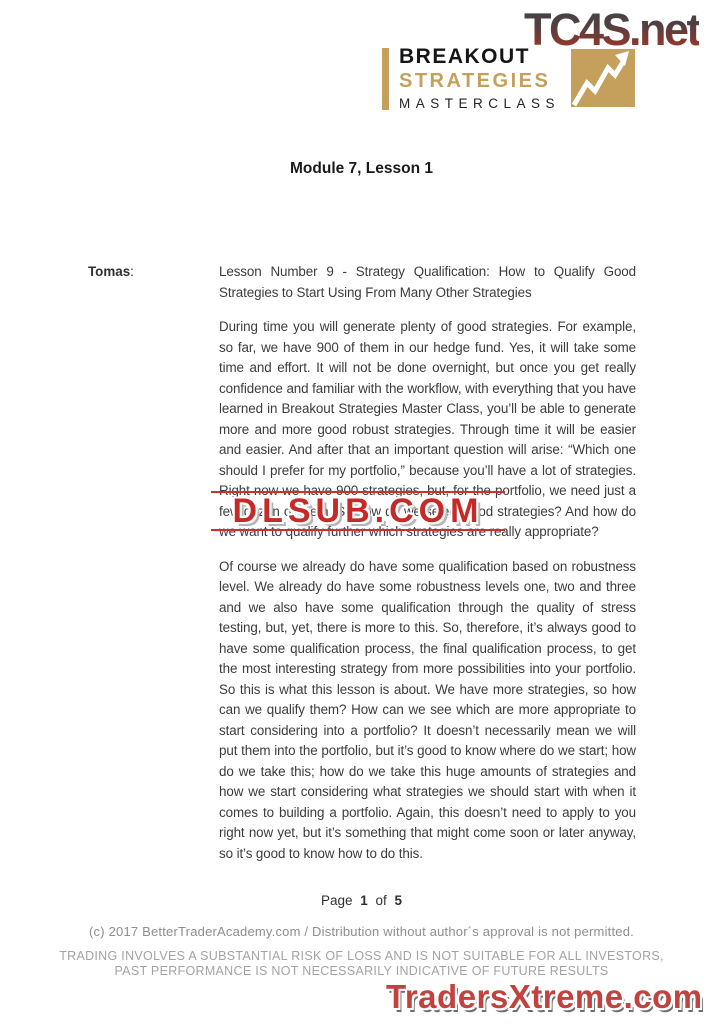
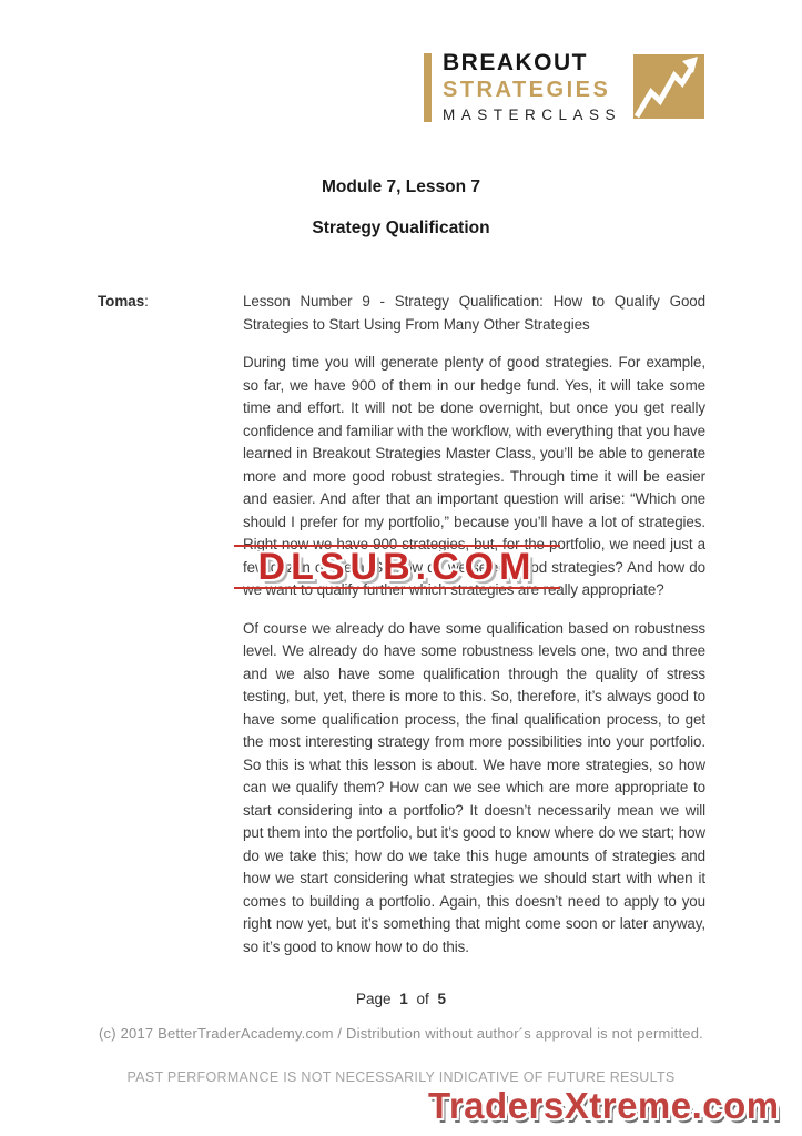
- TC4S.net
  BREAKOUT
  STRATEGIES
  MASTERCLASS
- Module 7, Lesson 1
+ Module 7, Lesson 7
+ Strategy Qualification
  Tomas:
  Lesson Number 9 - Strategy Qualification: How to Qualify Good Strategies to Start Using From Many Other Strategies
  During time you will generate plenty of good strategies. For example, so far, we have 900 of them in our hedge fund. Yes, it will take some time and effort. It will not be done overnight, but once you get really confidence and familiar with the workflow, with everything that you have learned in Breakout Strategies Master Class, you’ll be able to generate more and more good robust strategies. Through time it will be easier and easier. And after that an important question will arise: “Which one should I prefer for my portfolio,” because you’ll have a lot of strategies. Right now we have 900 strategies, but, for the portfolio, we need just a few dozen of them. So how do we select good strategies? And how do we want to qualify further which strategies are really appropriate?
  Of course we already do have some qualification based on robustness level. We already do have some robustness levels one, two and three and we also have some qualification through the quality of stress testing, but, yet, there is more to this. So, therefore, it’s always good to have some qualification process, the final qualification process, to get the most interesting strategy from more possibilities into your portfolio. So this is what this lesson is about. We have more strategies, so how can we qualify them? How can we see which are more appropriate to start considering into a portfolio? It doesn’t necessarily mean we will put them into the portfolio, but it’s good to know where do we start; how do we take this; how do we take this huge amounts of strategies and how we start considering what strategies we should start with when it comes to building a portfolio. Again, this doesn’t need to apply to you right now yet, but it’s something that might come soon or later anyway, so it’s good to know how to do this.
  DLSUB.COM
  Page 1 of 5
  (c) 2017 BetterTraderAcademy.com / Distribution without author´s approval is not permitted.
- TRADING INVOLVES A SUBSTANTIAL RISK OF LOSS AND IS NOT SUITABLE FOR ALL INVESTORS,
  PAST PERFORMANCE IS NOT NECESSARILY INDICATIVE OF FUTURE RESULTS
  TradersXtreme.com
